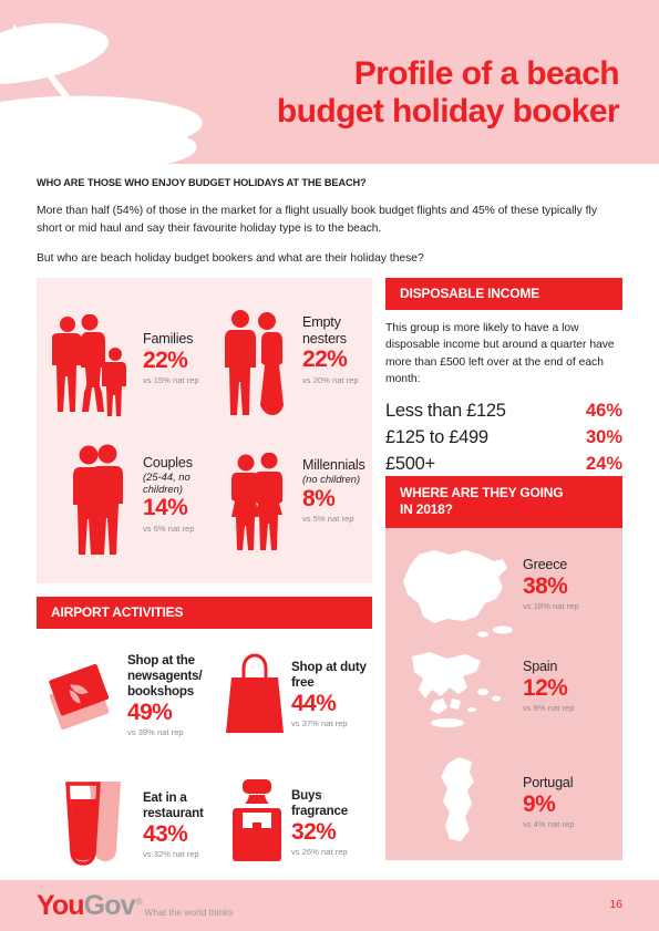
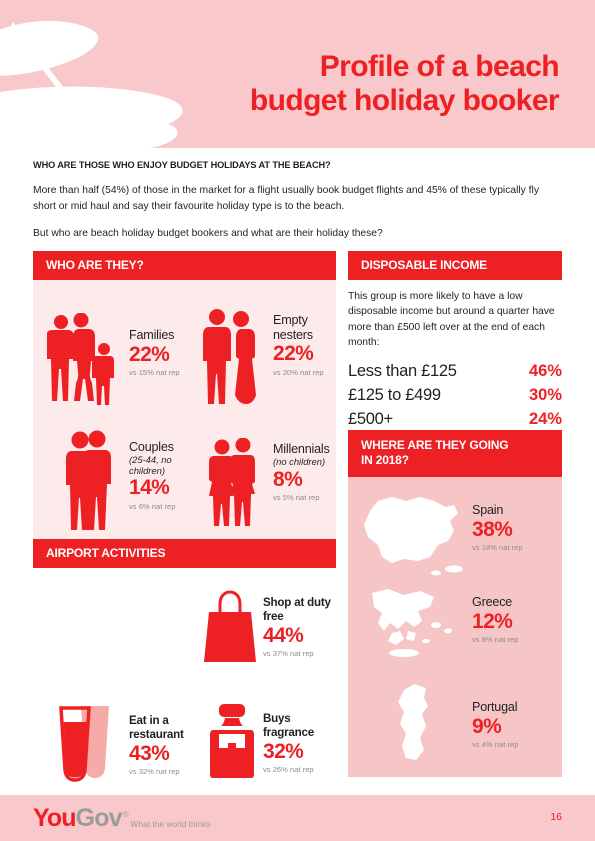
  Profile of a beach
  budget holiday booker
  WHO ARE THOSE WHO ENJOY BUDGET HOLIDAYS AT THE BEACH?
  More than half (54%) of those in the market for a flight usually book budget flights and 45% of these typically fly short or mid haul and say their favourite holiday type is to the beach.
  But who are beach holiday budget bookers and what are their holiday these?
+ WHO ARE THEY?
  Families
  22%
  vs 15% nat rep
  Empty
  nesters
  22%
  vs 20% nat rep
  Couples
  (25-44, no
  children)
  14%
  vs 6% nat rep
  Millennials
  (no children)
  8%
  vs 5% nat rep
  AIRPORT ACTIVITIES
- Shop at the
- newsagents/
- bookshops
- 49%
- vs 39% nat rep
  Shop at duty
  free
  44%
  vs 37% nat rep
  Eat in a
  restaurant
  43%
  vs 32% nat rep
  Buys
  fragrance
  32%
  vs 26% nat rep
  DISPOSABLE INCOME
  This group is more likely to have a low disposable income but around a quarter have more than £500 left over at the end of each month:
  Less than £125
  46%
  £125 to £499
  30%
  £500+
  24%
  WHERE ARE THEY GOING
  IN 2018?
- Greece
+ Spain
  38%
  vs 18% nat rep
- Spain
+ Greece
  12%
  vs 8% nat rep
  Portugal
  9%
  vs 4% nat rep
  You
  Gov
  ®
  What the world thinks
  16
